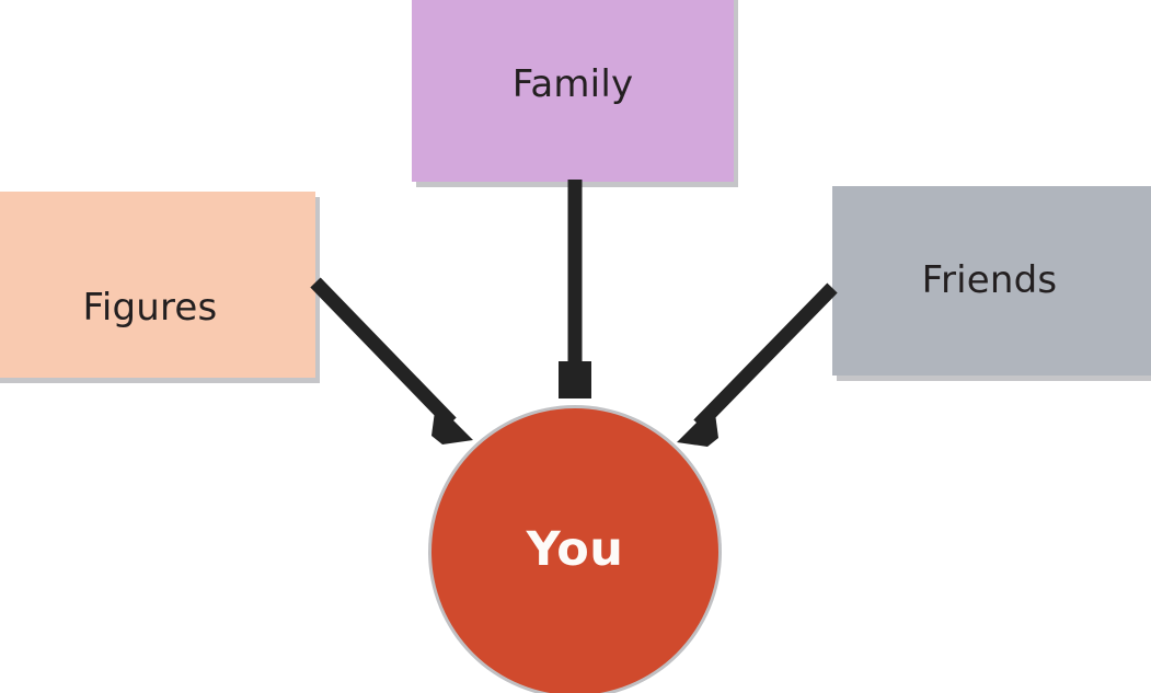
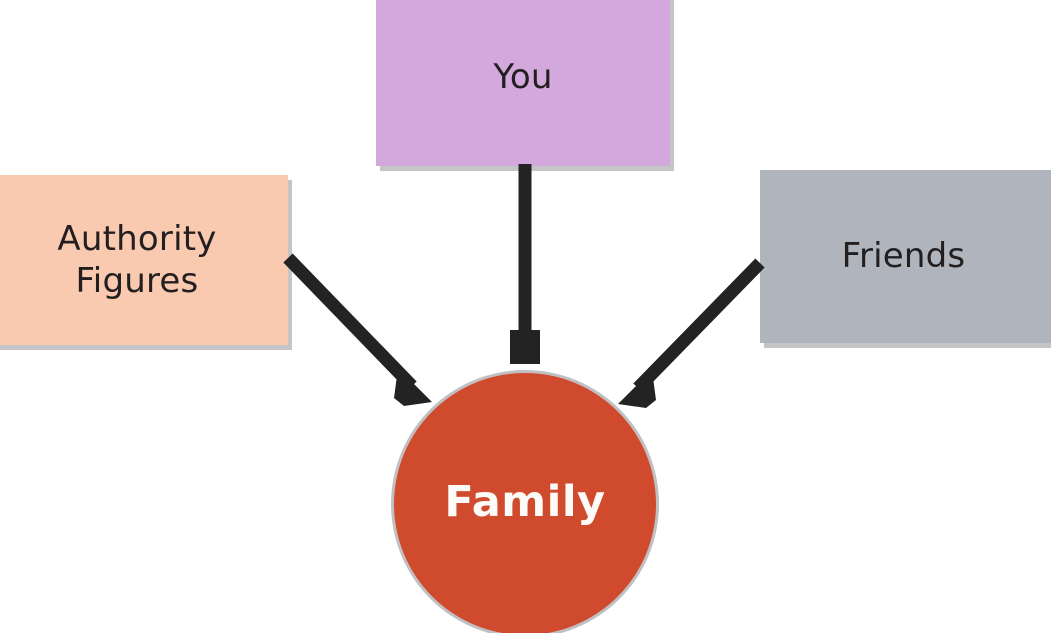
- Family
+ You
+ Authority
  Figures
  Friends
- You
+ Family
